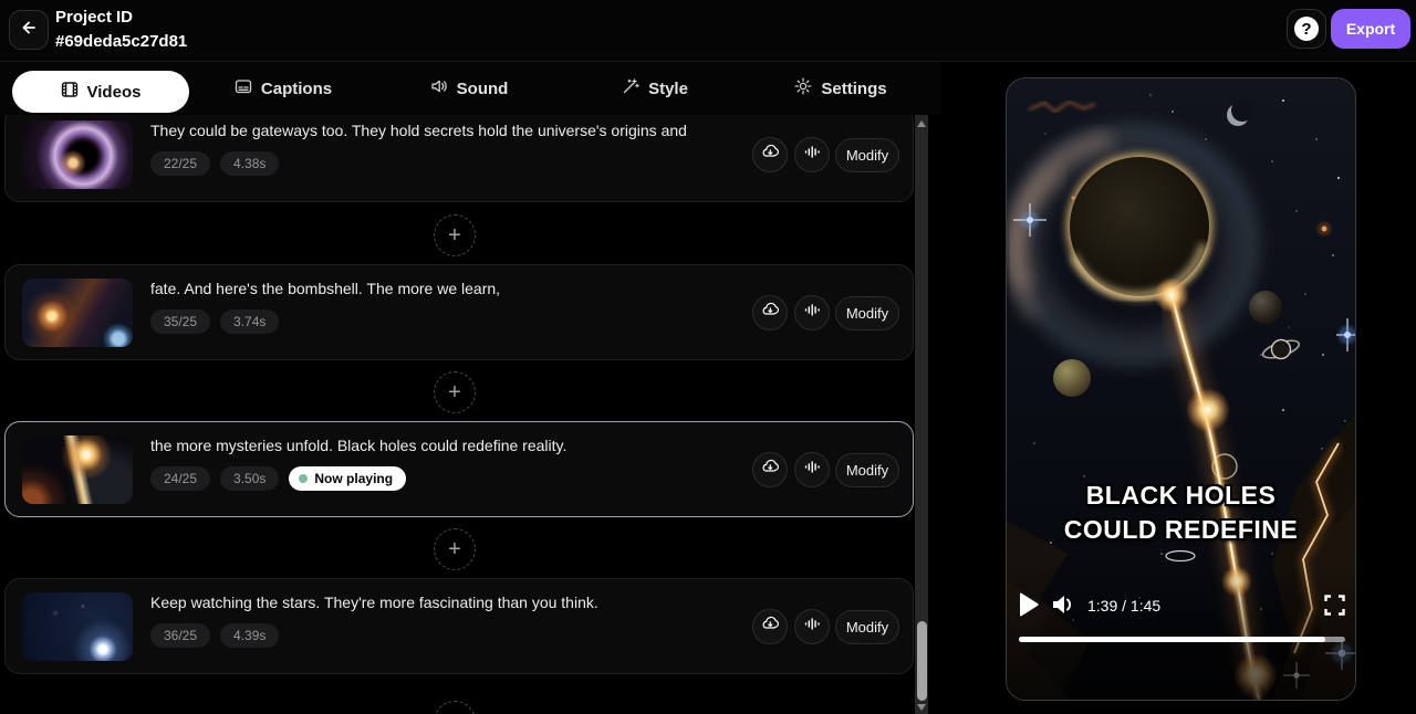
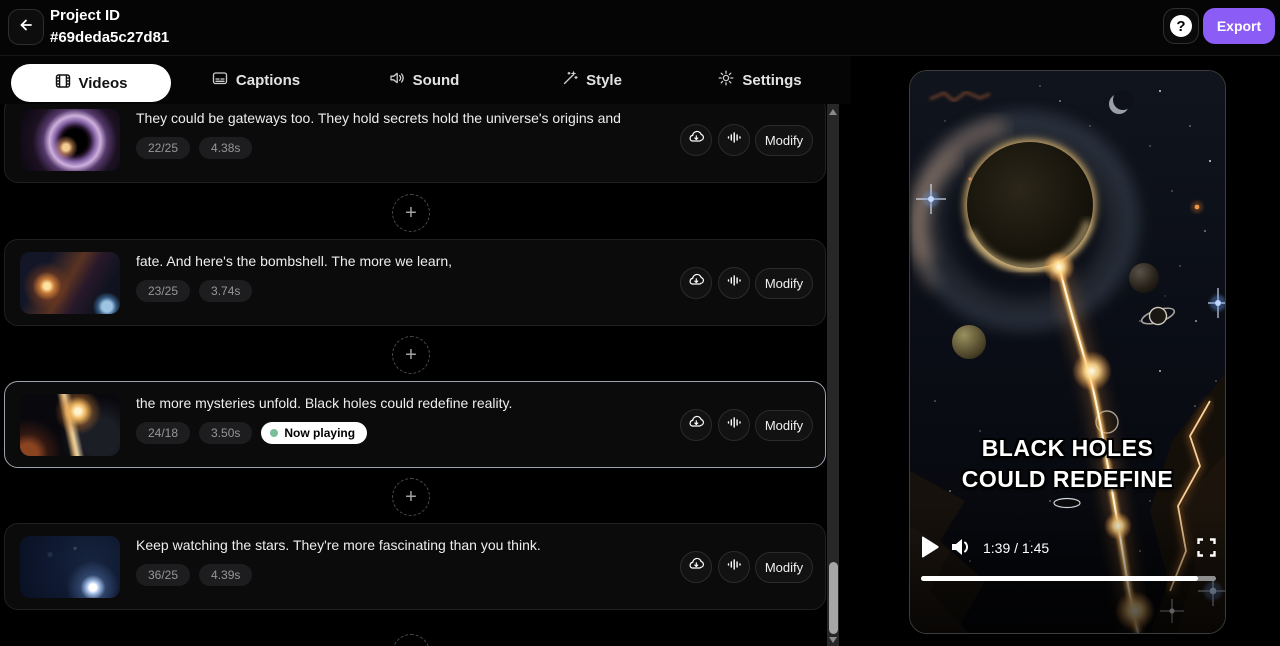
  Project ID
  #69deda5c27d81
  ?
  Export
  Videos
  Captions
  Sound
  Style
  Settings
  They could be gateways too. They hold secrets hold the universe's origins and
  22/25
  4.38s
  Modify
  +
  fate. And here's the bombshell. The more we learn,
- 35/25
+ 23/25
  3.74s
  Modify
  +
  the more mysteries unfold. Black holes could redefine reality.
- 24/25
+ 24/18
  3.50s
  Now playing
  Modify
  +
  Keep watching the stars. They're more fascinating than you think.
  36/25
  4.39s
  Modify
  BLACK HOLES
  COULD REDEFINE
  1:39 / 1:45
